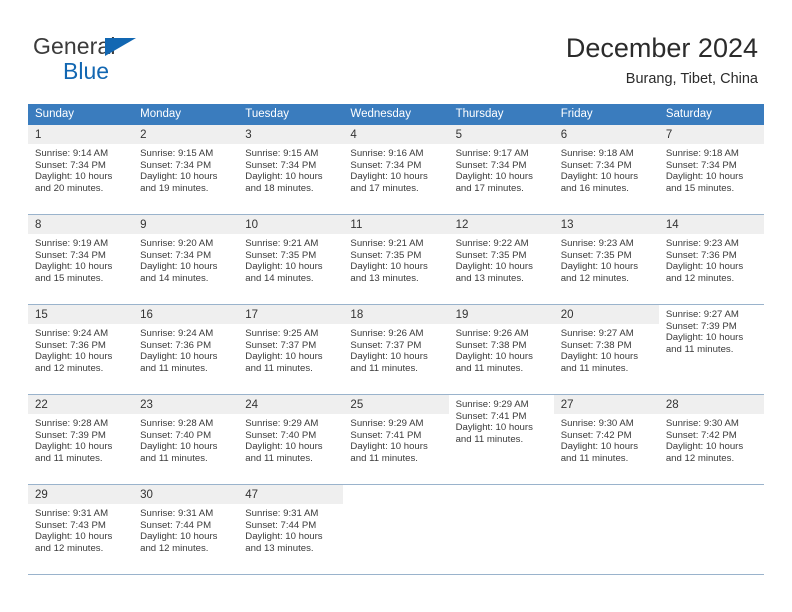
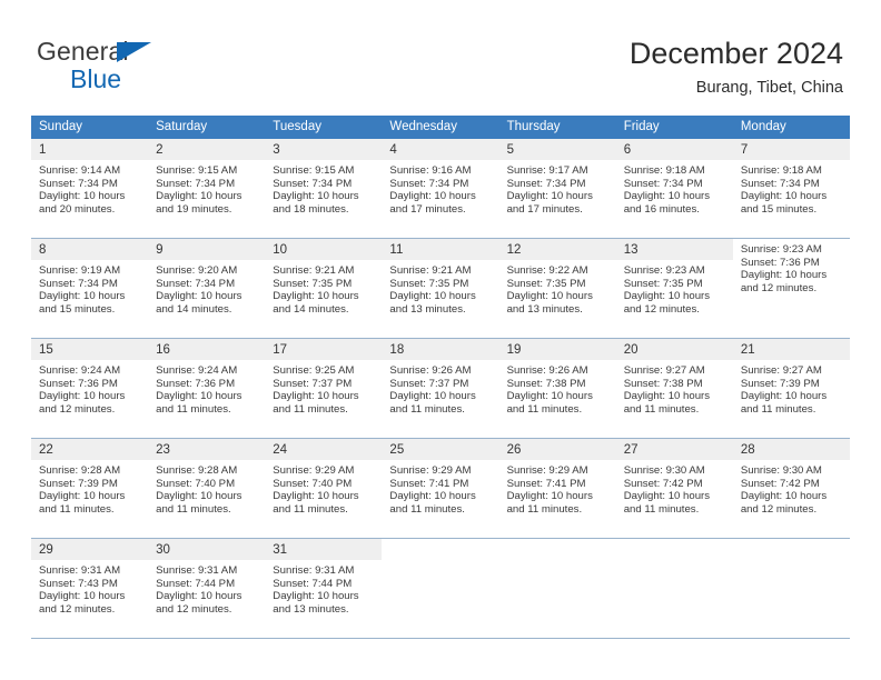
  General
  Blue
  December 2024
  Burang, Tibet, China
  Sunday
- Monday
+ Saturday
  Tuesday
  Wednesday
  Thursday
  Friday
- Saturday
+ Monday
  1
  Sunrise: 9:14 AM
  Sunset: 7:34 PM
  Daylight: 10 hours
  and 20 minutes.
  2
  Sunrise: 9:15 AM
  Sunset: 7:34 PM
  Daylight: 10 hours
  and 19 minutes.
  3
  Sunrise: 9:15 AM
  Sunset: 7:34 PM
  Daylight: 10 hours
  and 18 minutes.
  4
  Sunrise: 9:16 AM
  Sunset: 7:34 PM
  Daylight: 10 hours
  and 17 minutes.
  5
  Sunrise: 9:17 AM
  Sunset: 7:34 PM
  Daylight: 10 hours
  and 17 minutes.
  6
  Sunrise: 9:18 AM
  Sunset: 7:34 PM
  Daylight: 10 hours
  and 16 minutes.
  7
  Sunrise: 9:18 AM
  Sunset: 7:34 PM
  Daylight: 10 hours
  and 15 minutes.
  8
  Sunrise: 9:19 AM
  Sunset: 7:34 PM
  Daylight: 10 hours
  and 15 minutes.
  9
  Sunrise: 9:20 AM
  Sunset: 7:34 PM
  Daylight: 10 hours
  and 14 minutes.
  10
  Sunrise: 9:21 AM
  Sunset: 7:35 PM
  Daylight: 10 hours
  and 14 minutes.
  11
  Sunrise: 9:21 AM
  Sunset: 7:35 PM
  Daylight: 10 hours
  and 13 minutes.
  12
  Sunrise: 9:22 AM
  Sunset: 7:35 PM
  Daylight: 10 hours
  and 13 minutes.
  13
  Sunrise: 9:23 AM
  Sunset: 7:35 PM
  Daylight: 10 hours
  and 12 minutes.
- 14
  Sunrise: 9:23 AM
  Sunset: 7:36 PM
  Daylight: 10 hours
  and 12 minutes.
  15
  Sunrise: 9:24 AM
  Sunset: 7:36 PM
  Daylight: 10 hours
  and 12 minutes.
  16
  Sunrise: 9:24 AM
  Sunset: 7:36 PM
  Daylight: 10 hours
  and 11 minutes.
  17
  Sunrise: 9:25 AM
  Sunset: 7:37 PM
  Daylight: 10 hours
  and 11 minutes.
  18
  Sunrise: 9:26 AM
  Sunset: 7:37 PM
  Daylight: 10 hours
  and 11 minutes.
  19
  Sunrise: 9:26 AM
  Sunset: 7:38 PM
  Daylight: 10 hours
  and 11 minutes.
  20
  Sunrise: 9:27 AM
  Sunset: 7:38 PM
  Daylight: 10 hours
  and 11 minutes.
+ 21
  Sunrise: 9:27 AM
  Sunset: 7:39 PM
  Daylight: 10 hours
  and 11 minutes.
  22
  Sunrise: 9:28 AM
  Sunset: 7:39 PM
  Daylight: 10 hours
  and 11 minutes.
  23
  Sunrise: 9:28 AM
  Sunset: 7:40 PM
  Daylight: 10 hours
  and 11 minutes.
  24
  Sunrise: 9:29 AM
  Sunset: 7:40 PM
  Daylight: 10 hours
  and 11 minutes.
  25
  Sunrise: 9:29 AM
  Sunset: 7:41 PM
  Daylight: 10 hours
  and 11 minutes.
+ 26
  Sunrise: 9:29 AM
  Sunset: 7:41 PM
  Daylight: 10 hours
  and 11 minutes.
  27
  Sunrise: 9:30 AM
  Sunset: 7:42 PM
  Daylight: 10 hours
  and 11 minutes.
  28
  Sunrise: 9:30 AM
  Sunset: 7:42 PM
  Daylight: 10 hours
  and 12 minutes.
  29
  Sunrise: 9:31 AM
  Sunset: 7:43 PM
  Daylight: 10 hours
  and 12 minutes.
  30
  Sunrise: 9:31 AM
  Sunset: 7:44 PM
  Daylight: 10 hours
  and 12 minutes.
- 47
+ 31
  Sunrise: 9:31 AM
  Sunset: 7:44 PM
  Daylight: 10 hours
  and 13 minutes.
